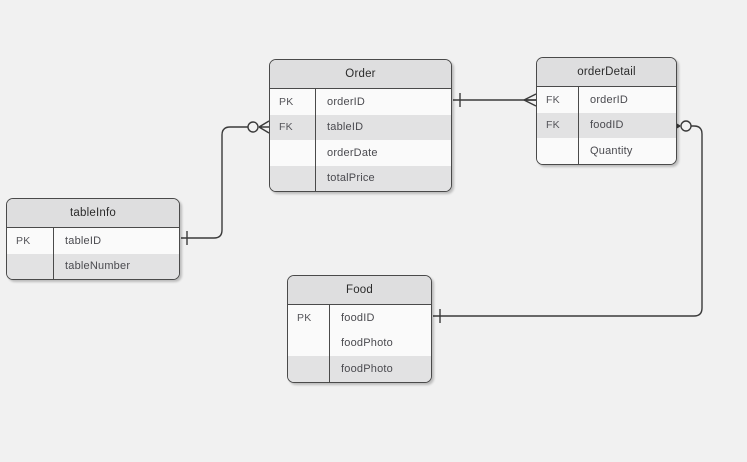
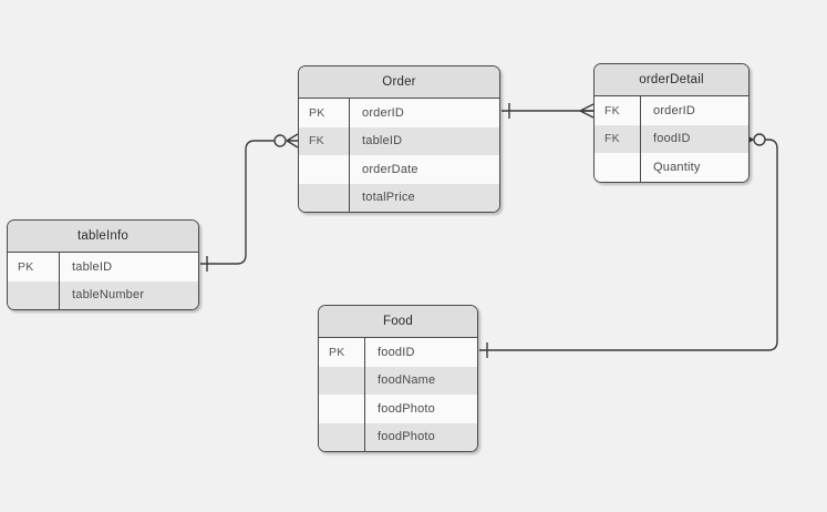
  Order
  PK
  orderID
  FK
  tableID
  orderDate
  totalPrice
  orderDetail
  FK
  orderID
  FK
  foodID
  Quantity
  tableInfo
  PK
  tableID
  tableNumber
  Food
  PK
  foodID
+ foodName
  foodPhoto
  foodPhoto
